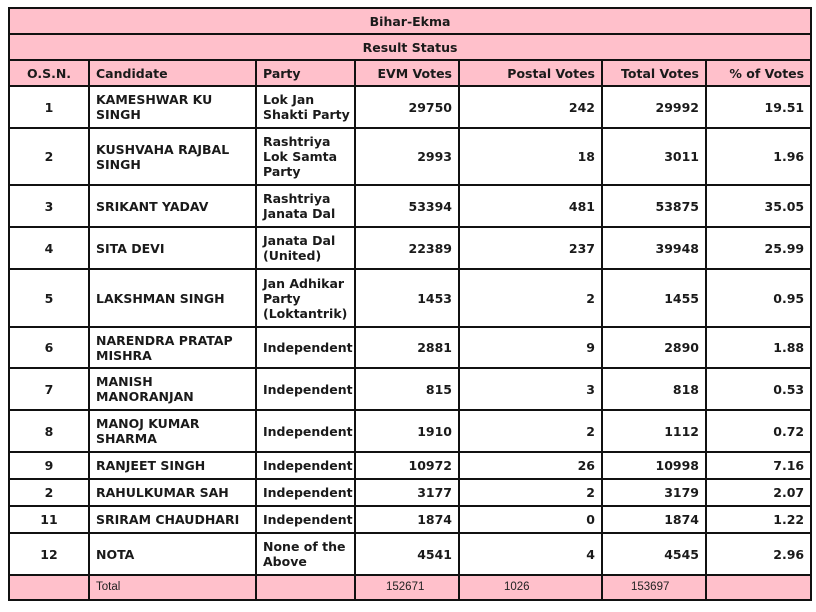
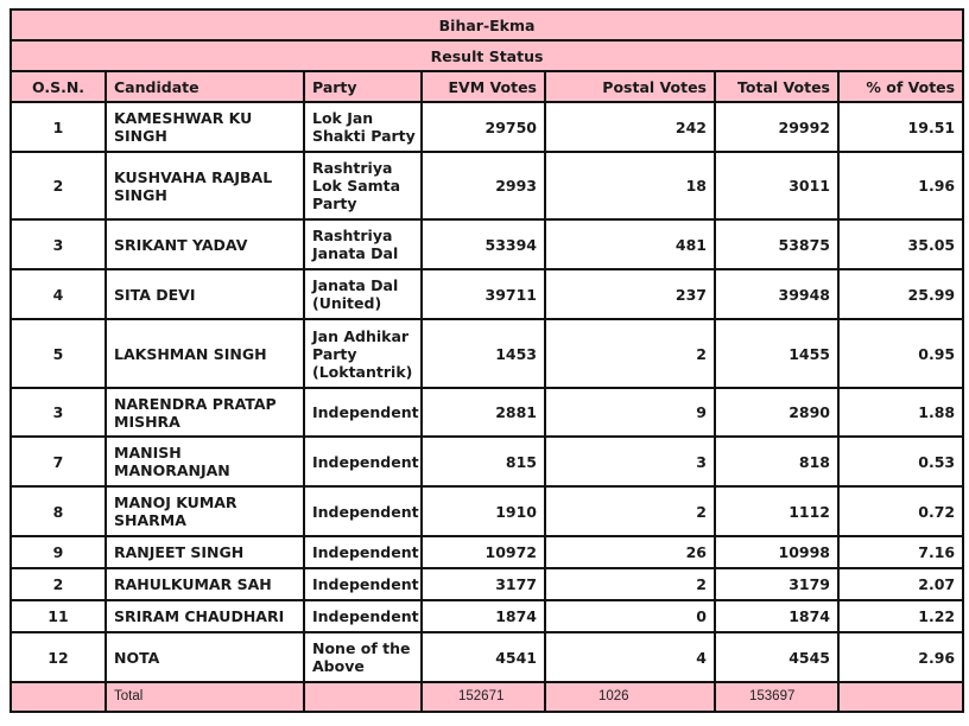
  Bihar-Ekma
  Result Status
  O.S.N.	Candidate	Party	EVM Votes	Postal Votes	Total Votes	% of Votes
  1	KAMESHWAR KU SINGH	Lok Jan Shakti Party	29750	242	29992	19.51
  2	KUSHVAHA RAJBAL SINGH	Rashtriya Lok Samta Party	2993	18	3011	1.96
  3	SRIKANT YADAV	Rashtriya Janata Dal	53394	481	53875	35.05
- 4	SITA DEVI	Janata Dal (United)	22389	237	39948	25.99
+ 4	SITA DEVI	Janata Dal (United)	39711	237	39948	25.99
  5	LAKSHMAN SINGH	Jan Adhikar Party (Loktantrik)	1453	2	1455	0.95
- 6	NARENDRA PRATAP MISHRA	Independent	2881	9	2890	1.88
+ 3	NARENDRA PRATAP MISHRA	Independent	2881	9	2890	1.88
  7	MANISH MANORANJAN	Independent	815	3	818	0.53
  8	MANOJ KUMAR SHARMA	Independent	1910	2	1112	0.72
  9	RANJEET SINGH	Independent	10972	26	10998	7.16
  2	RAHULKUMAR SAH	Independent	3177	2	3179	2.07
  11	SRIRAM CHAUDHARI	Independent	1874	0	1874	1.22
  12	NOTA	None of the Above	4541	4	4545	2.96
  	Total		152671	1026	153697
